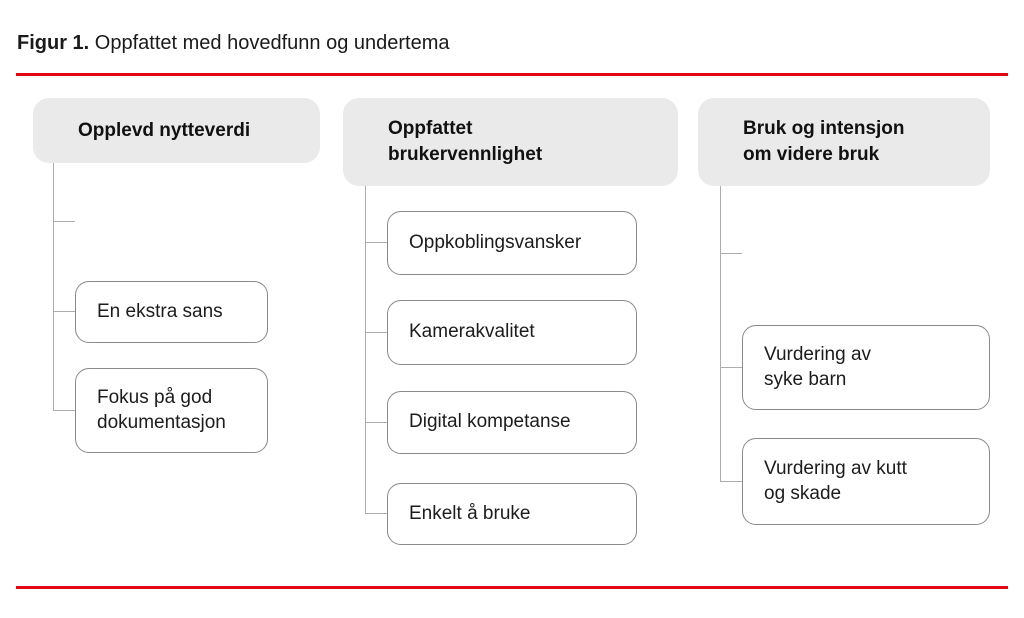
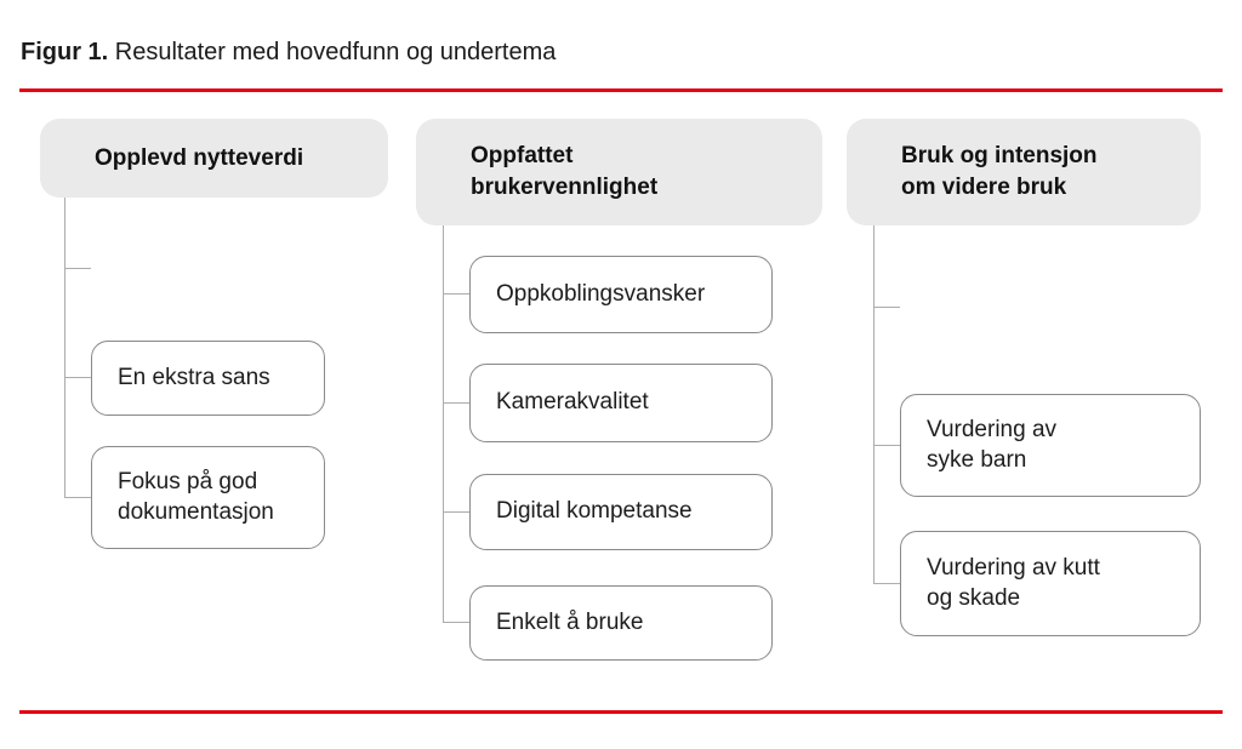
- Figur 1. Oppfattet med hovedfunn og undertema
+ Figur 1. Resultater med hovedfunn og undertema
  Opplevd nytteverdi
  En ekstra sans
  Fokus på god
  dokumentasjon
  Oppfattet
  brukervennlighet
  Oppkoblingsvansker
  Kamerakvalitet
  Digital kompetanse
  Enkelt å bruke
  Bruk og intensjon
  om videre bruk
  Vurdering av
  syke barn
  Vurdering av kutt
  og skade
